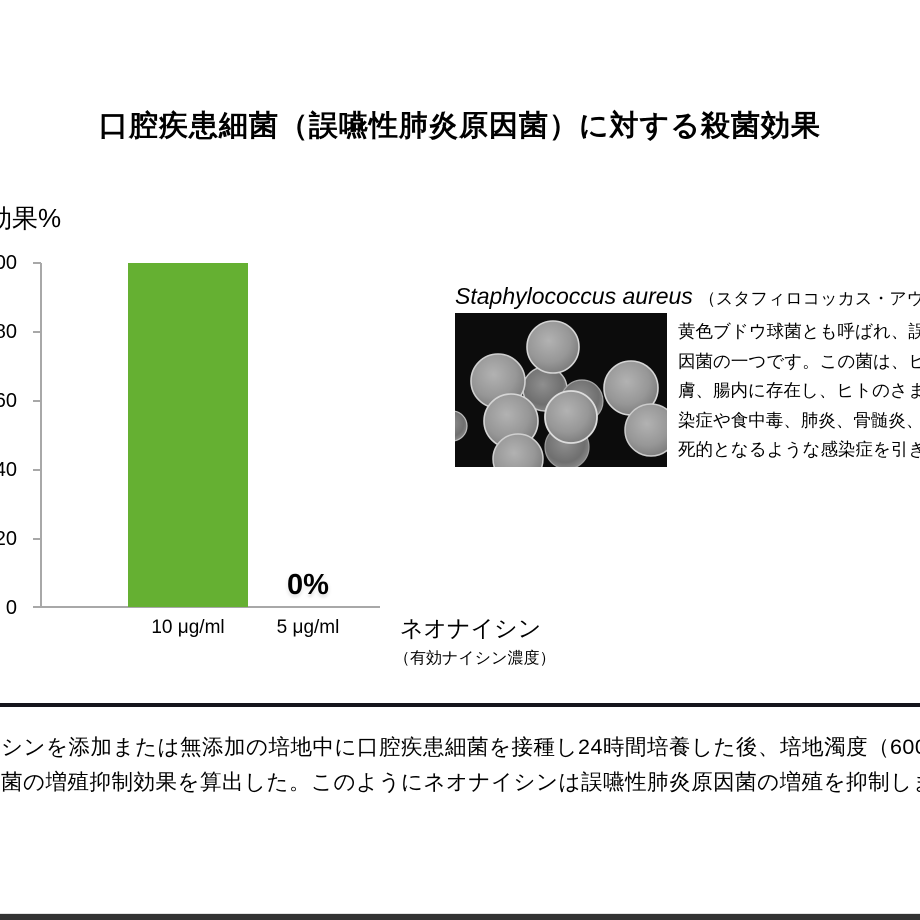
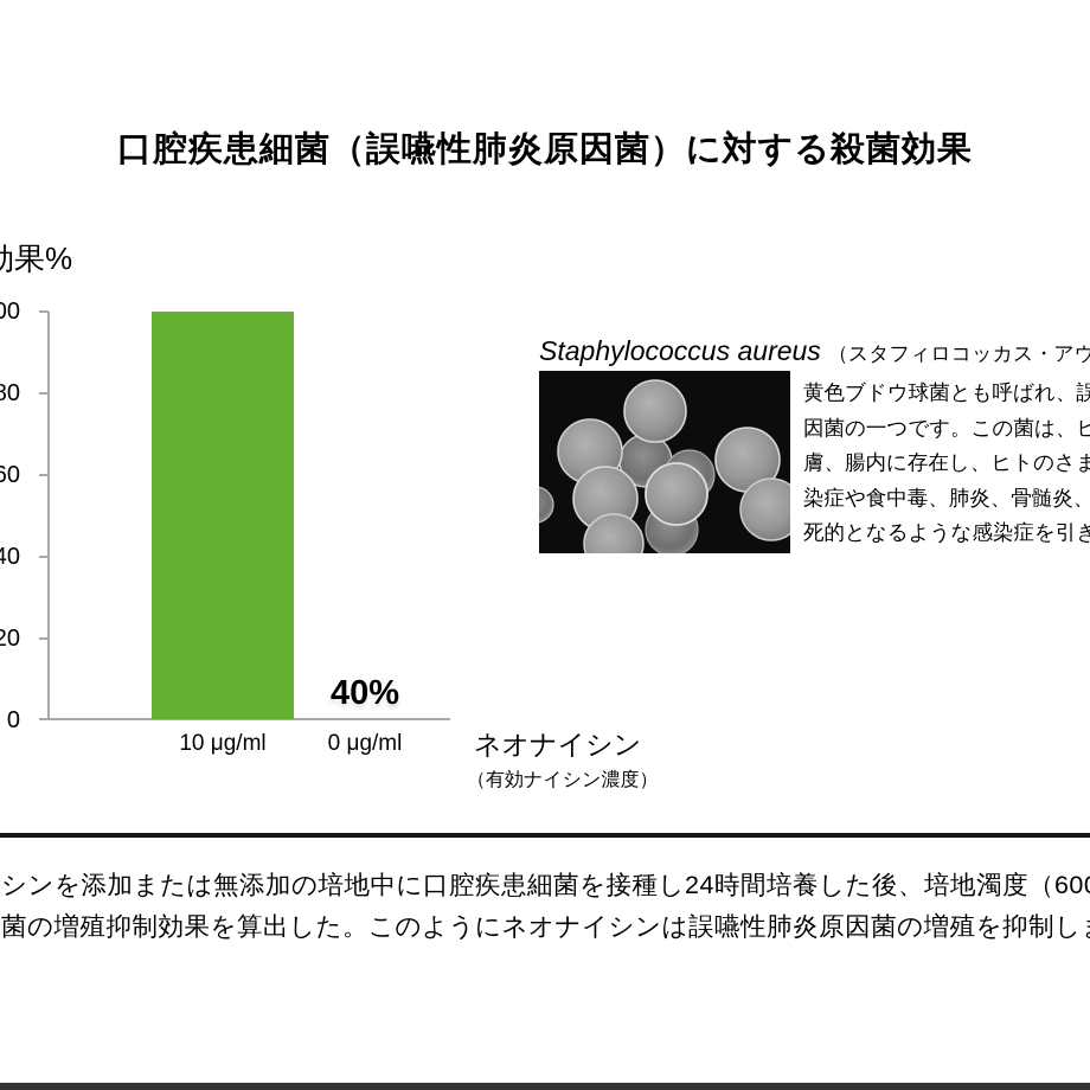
  口腔疾患細菌（誤嚥性肺炎原因菌）に対する殺菌効果
  80
  60
  40
  20
  0
- 0%
+ 40%
  10 μg/ml
- 5 μg/ml
+ 0 μg/ml
  ネオナイシン
  （有効ナイシン濃度）
  Staphylococcus aureus （スタフィロコッカス・アウ
  黄色ブドウ球菌とも呼ばれ、誤
  因菌の一つです。この菌は、ヒ
  膚、腸内に存在し、ヒトのさま
  染症や食中毒、肺炎、骨髄炎、
  死的となるような感染症を引き
  シンを添加または無添加の培地中に口腔疾患細菌を接種し24時間培養した後、培地濁度（60
  菌の増殖抑制効果を算出した。このようにネオナイシンは誤嚥性肺炎原因菌の増殖を抑制し
